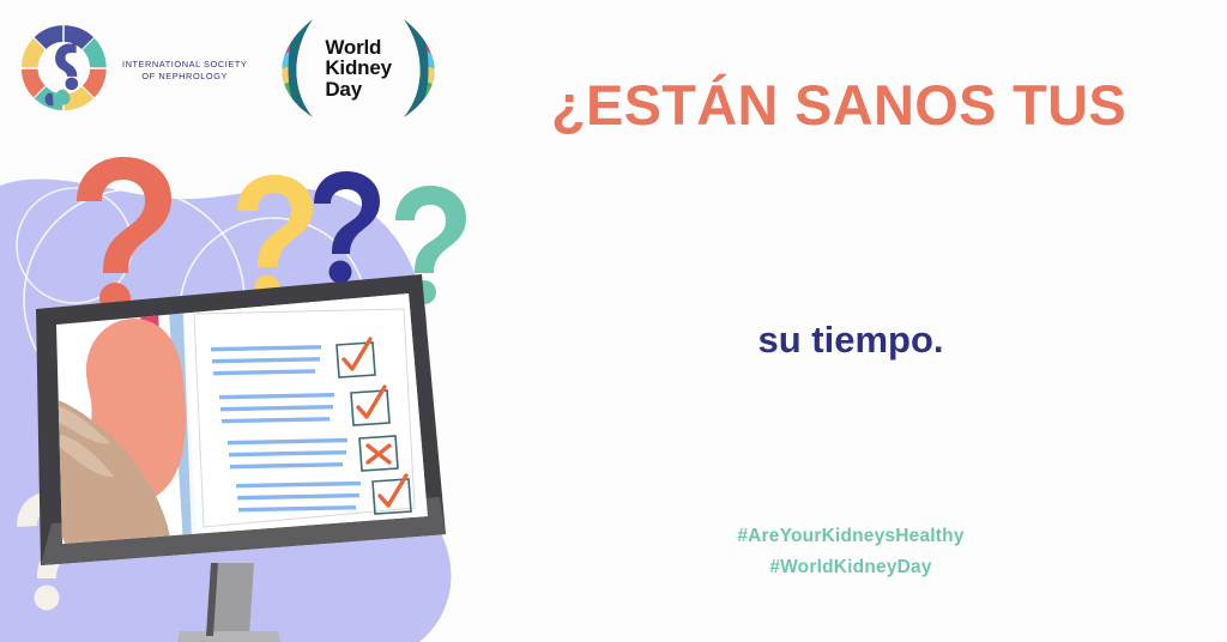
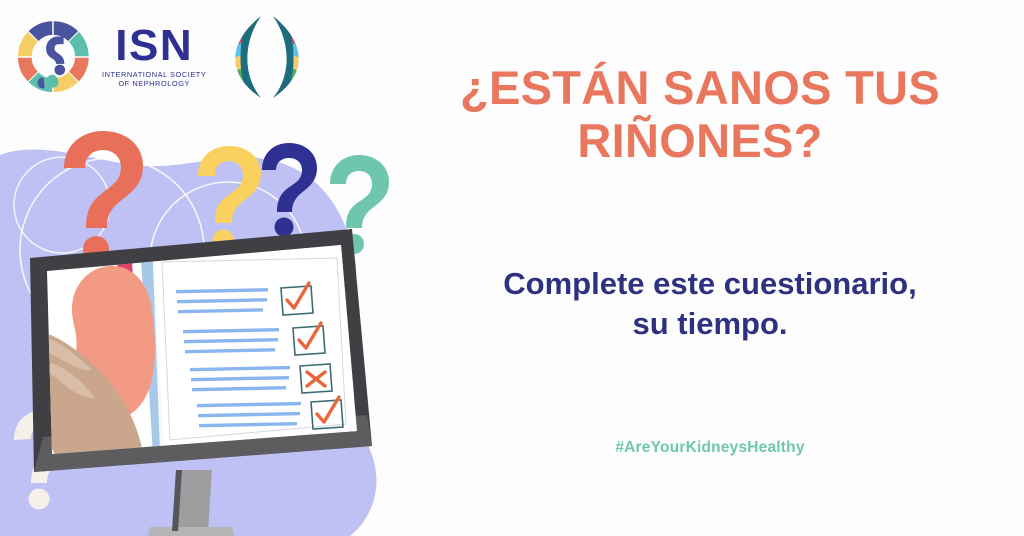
+ ISN
  INTERNATIONAL SOCIETY
  OF NEPHROLOGY
- World
- Kidney
- Day
  ¿ESTÁN SANOS TUS
+ RIÑONES?
+ Complete este cuestionario,
  su tiempo.
  #AreYourKidneysHealthy
- #WorldKidneyDay
